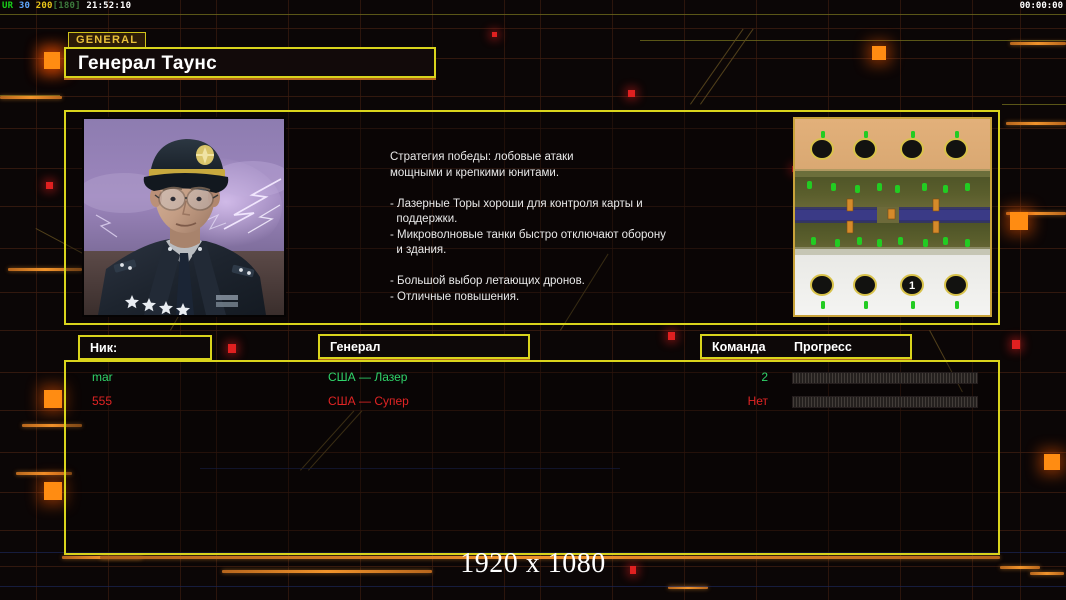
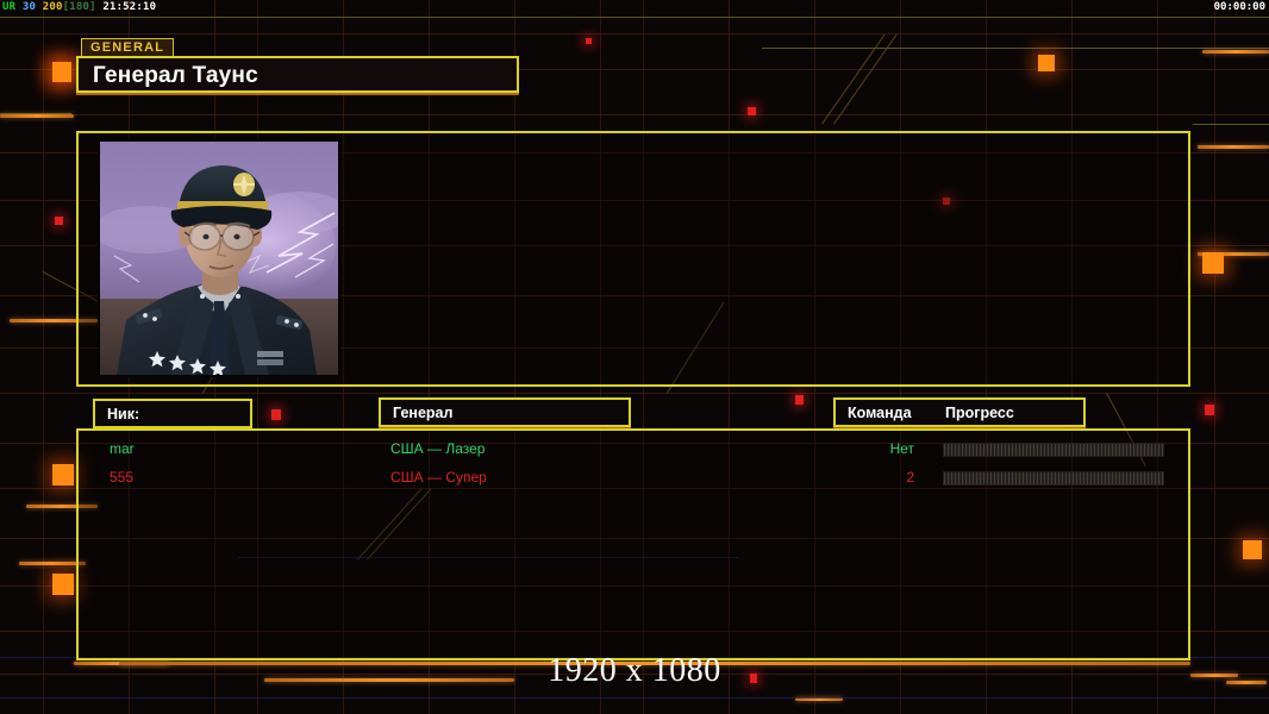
  UR 30 200[180] 21:52:10
  00:00:00
  GENERAL
  Генерал Таунс
- Стратегия победы: лобовые атаки
- мощными и крепкими юнитами.
- - Лазерные Торы хороши для контроля карты и
- поддержки.
- - Микроволновые танки быстро отключают оборону
- и здания.
- - Большой выбор летающих дронов.
- - Отличные повышения.
- 1
  Ник:
  Генерал
  Команда
  Прогресс
  mar
  США — Лазер
- 2
+ Нет
  555
  США — Супер
- Нет
+ 2
  1920 x 1080
